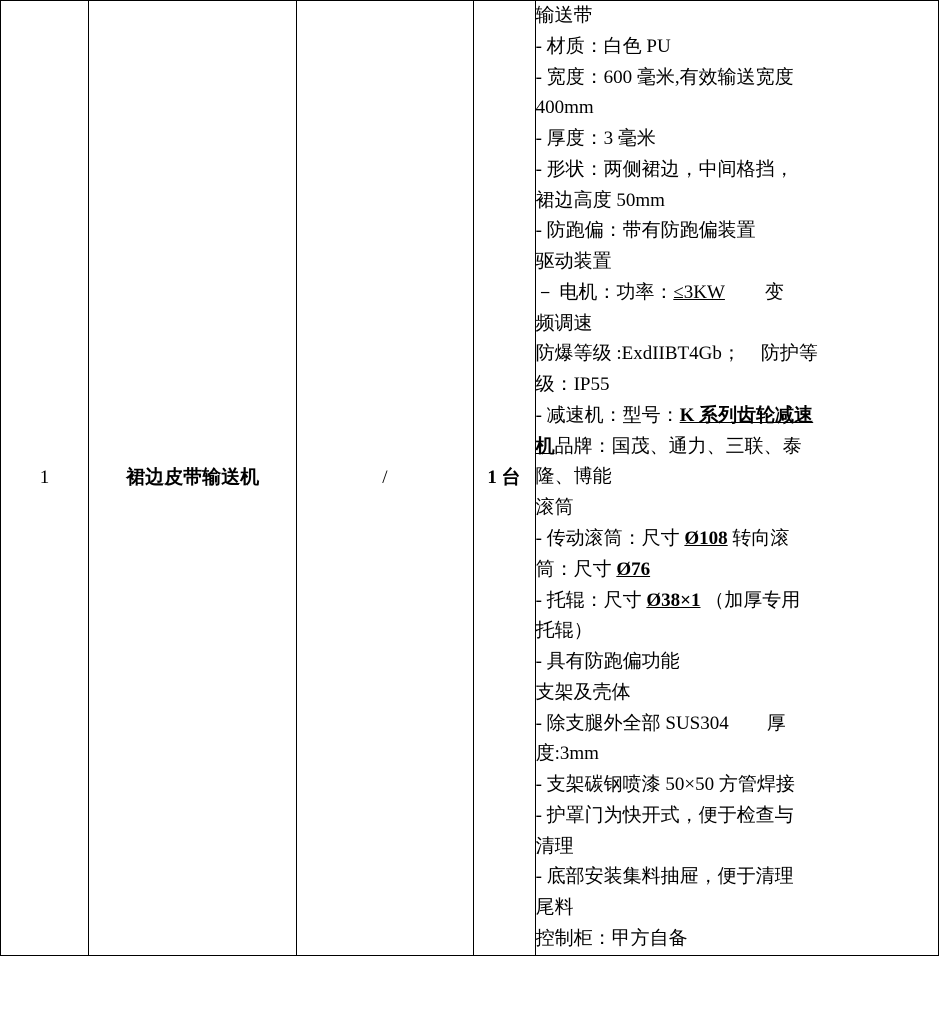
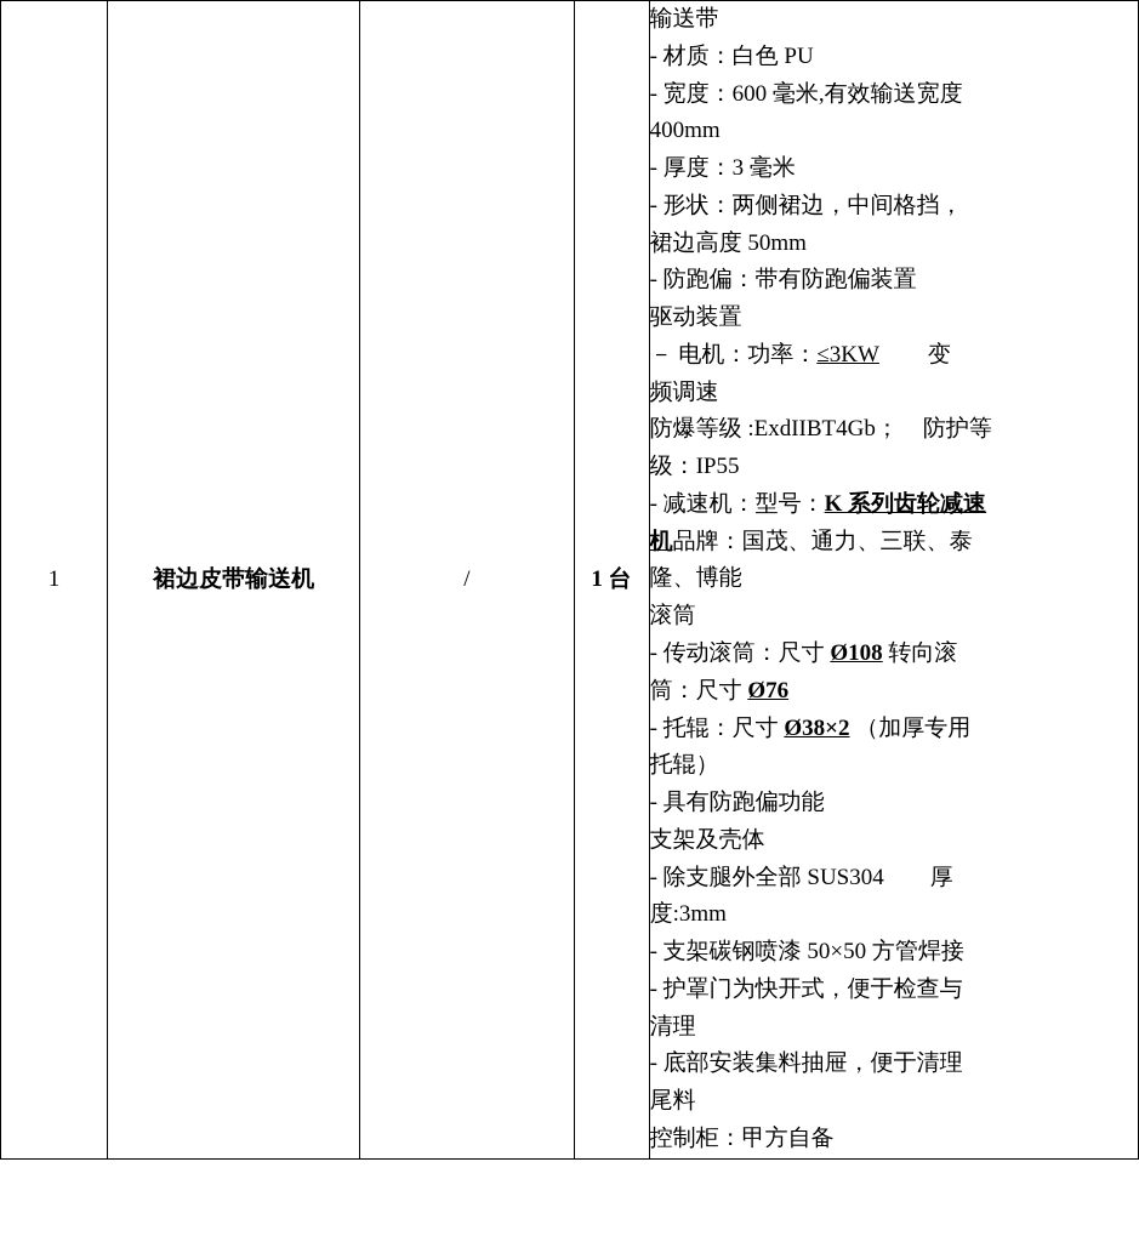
- 1	裙边皮带输送机	/	1 台	输送带 - 材质：白色 PU - 宽度：600 毫米,有效输送宽度 400mm - 厚度：3 毫米 - 形状：两侧裙边，中间格挡， 裙边高度 50mm - 防跑偏：带有防跑偏装置 驱动装置 － 电机：功率：≤3KW 变 频调速 防爆等级 :ExdIIBT4Gb； 防护等 级：IP55 - 减速机：型号：K 系列齿轮减速 机品牌：国茂、通力、三联、泰 隆、博能 滚筒 - 传动滚筒：尺寸 Ø108 转向滚 筒：尺寸 Ø76 - 托辊：尺寸 Ø38×1 （加厚专用 托辊） - 具有防跑偏功能 支架及壳体 - 除支腿外全部 SUS304 厚 度:3mm - 支架碳钢喷漆 50×50 方管焊接 - 护罩门为快开式，便于检查与 清理 - 底部安装集料抽屉，便于清理 尾料 控制柜：甲方自备
+ 1	裙边皮带输送机	/	1 台	输送带 - 材质：白色 PU - 宽度：600 毫米,有效输送宽度 400mm - 厚度：3 毫米 - 形状：两侧裙边，中间格挡， 裙边高度 50mm - 防跑偏：带有防跑偏装置 驱动装置 － 电机：功率：≤3KW 变 频调速 防爆等级 :ExdIIBT4Gb； 防护等 级：IP55 - 减速机：型号：K 系列齿轮减速 机品牌：国茂、通力、三联、泰 隆、博能 滚筒 - 传动滚筒：尺寸 Ø108 转向滚 筒：尺寸 Ø76 - 托辊：尺寸 Ø38×2 （加厚专用 托辊） - 具有防跑偏功能 支架及壳体 - 除支腿外全部 SUS304 厚 度:3mm - 支架碳钢喷漆 50×50 方管焊接 - 护罩门为快开式，便于检查与 清理 - 底部安装集料抽屉，便于清理 尾料 控制柜：甲方自备
